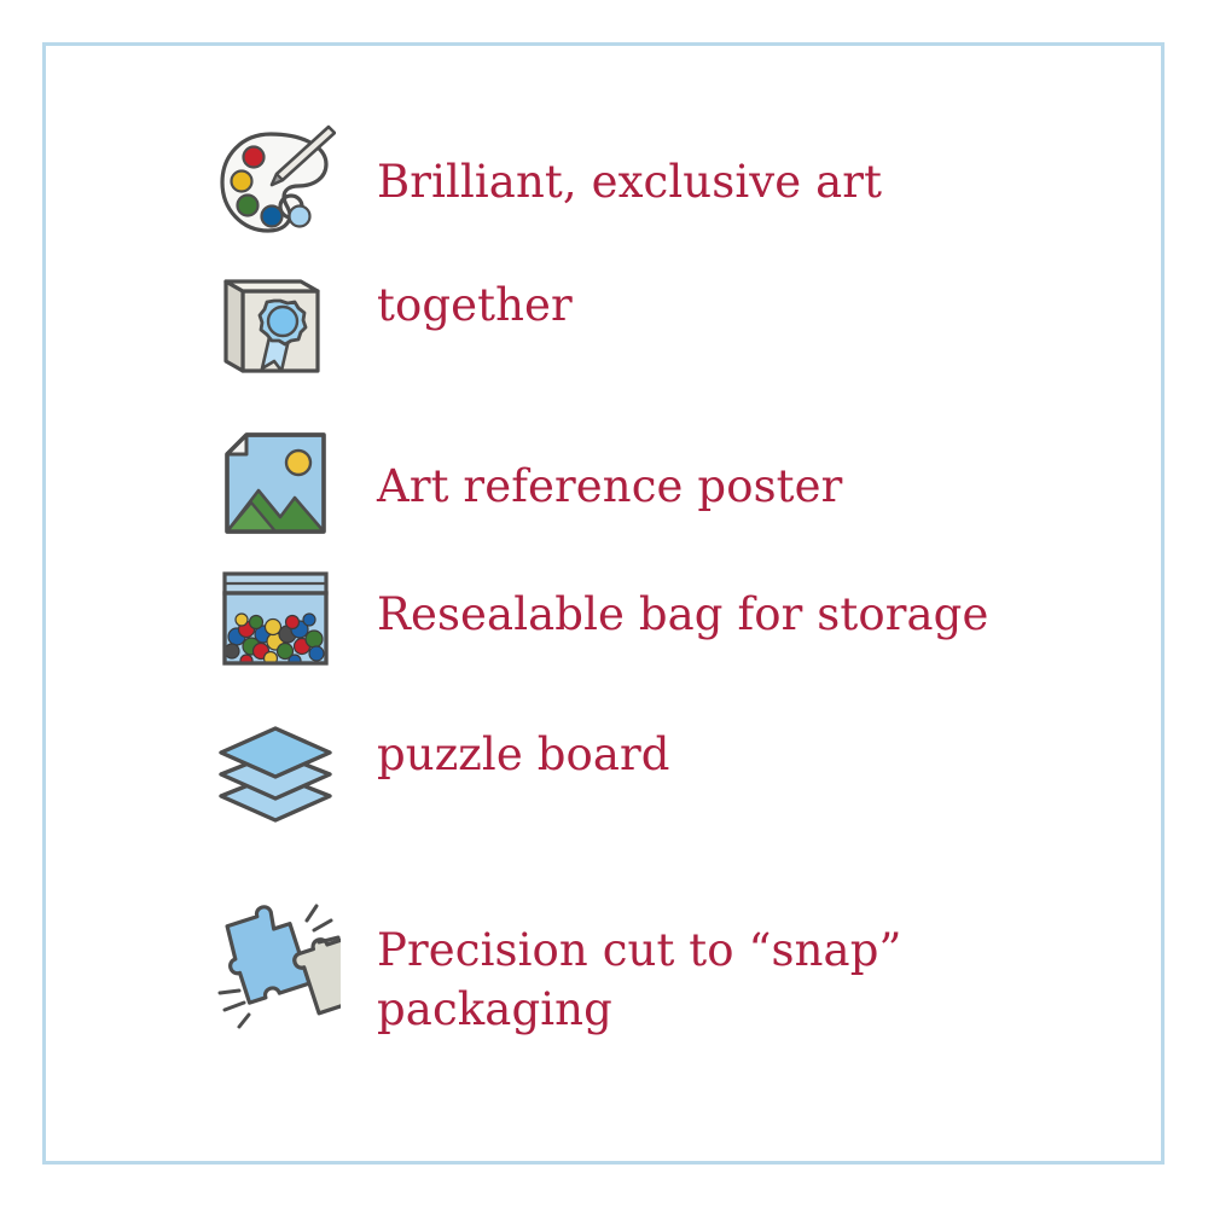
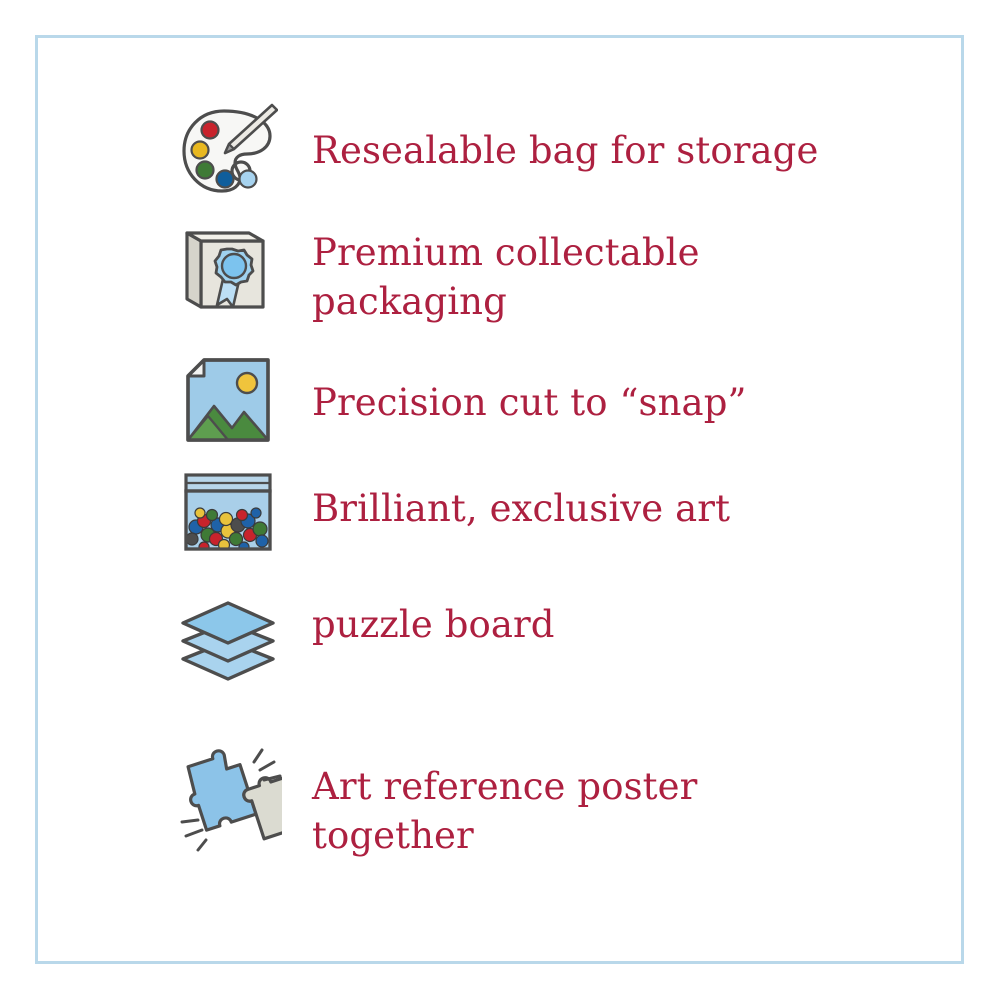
- Brilliant, exclusive art
+ Resealable bag for storage
+ Premium collectable
- together
+ packaging
- Art reference poster
+ Precision cut to “snap”
- Resealable bag for storage
+ Brilliant, exclusive art
  puzzle board
- Precision cut to “snap”
+ Art reference poster
- packaging
+ together
